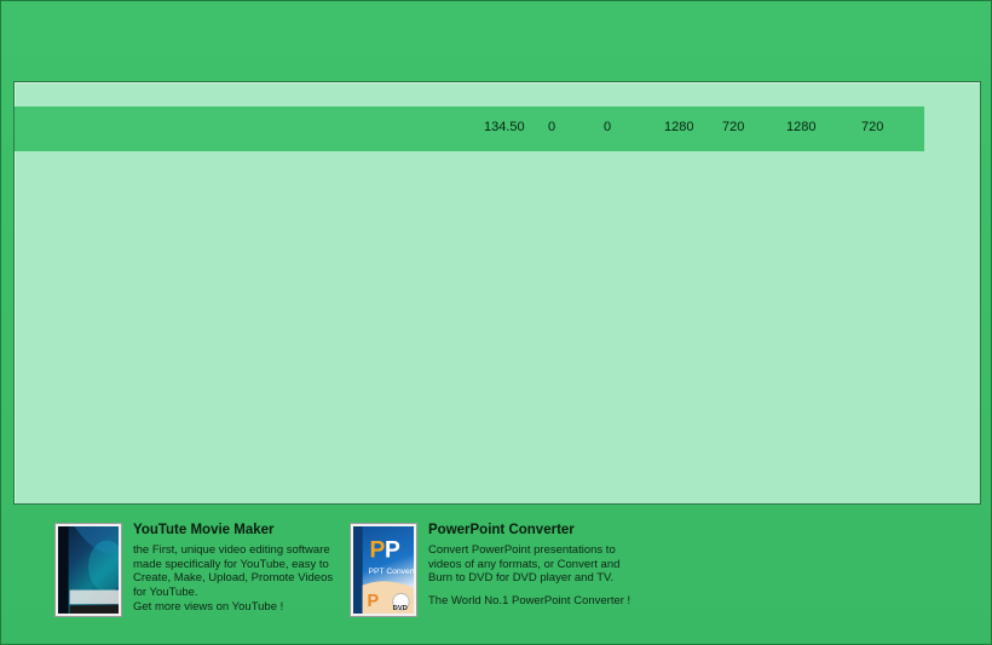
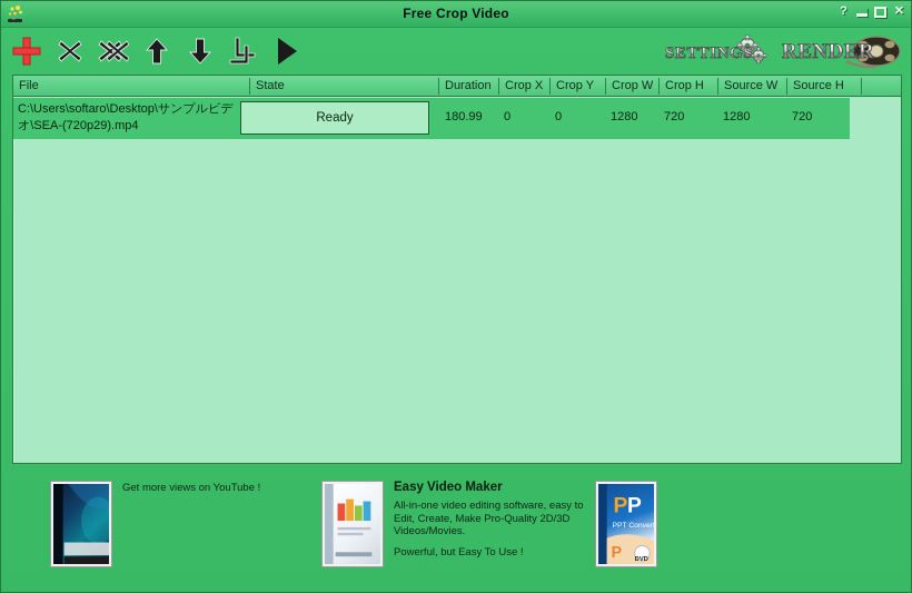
+ Free Crop Video
+ ?
+ ✕
+ SETTINGS
+ RENDER
+ File
+ State
+ Duration
+ Crop X
+ Crop Y
+ Crop W
+ Crop H
+ Source W
+ Source H
+ C:\Users\softaro\Desktop\サンプルビデオ\SEA-(720p29).mp4
+ Ready
- 134.50
+ 180.99
  0
  0
  1280
  720
  1280
  720
- YouTute Movie Maker
- the First, unique video editing software
- made specifically for YouTube, easy to
- Create, Make, Upload, Promote Videos
- for YouTube.
  Get more views on YouTube !
+ Easy Video Maker
+ All-in-one video editing software, easy to
+ Edit, Create, Make Pro-Quality 2D/3D
+ Videos/Movies.
+ Powerful, but Easy To Use !
  P
  P
  P
- PowerPoint Converter
- Convert PowerPoint presentations to
- videos of any formats, or Convert and
- Burn to DVD for DVD player and TV.
- The World No.1 PowerPoint Converter !
